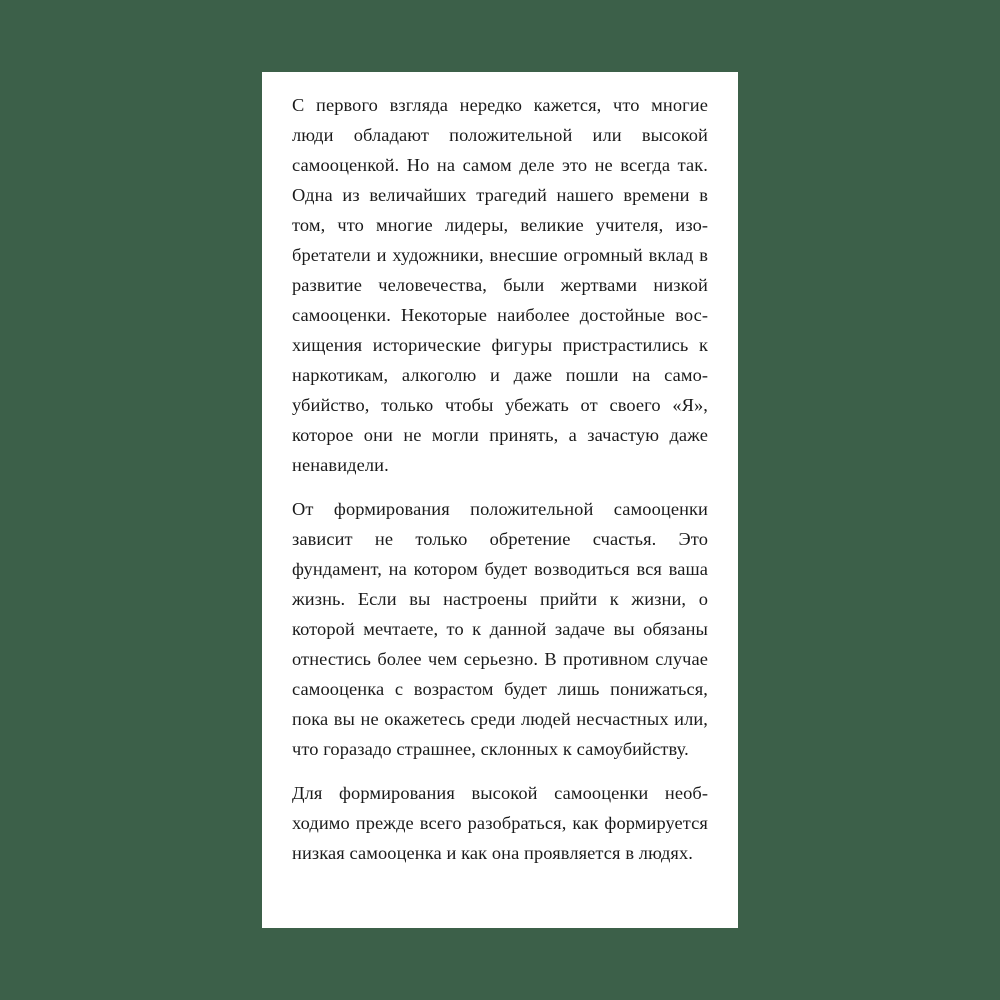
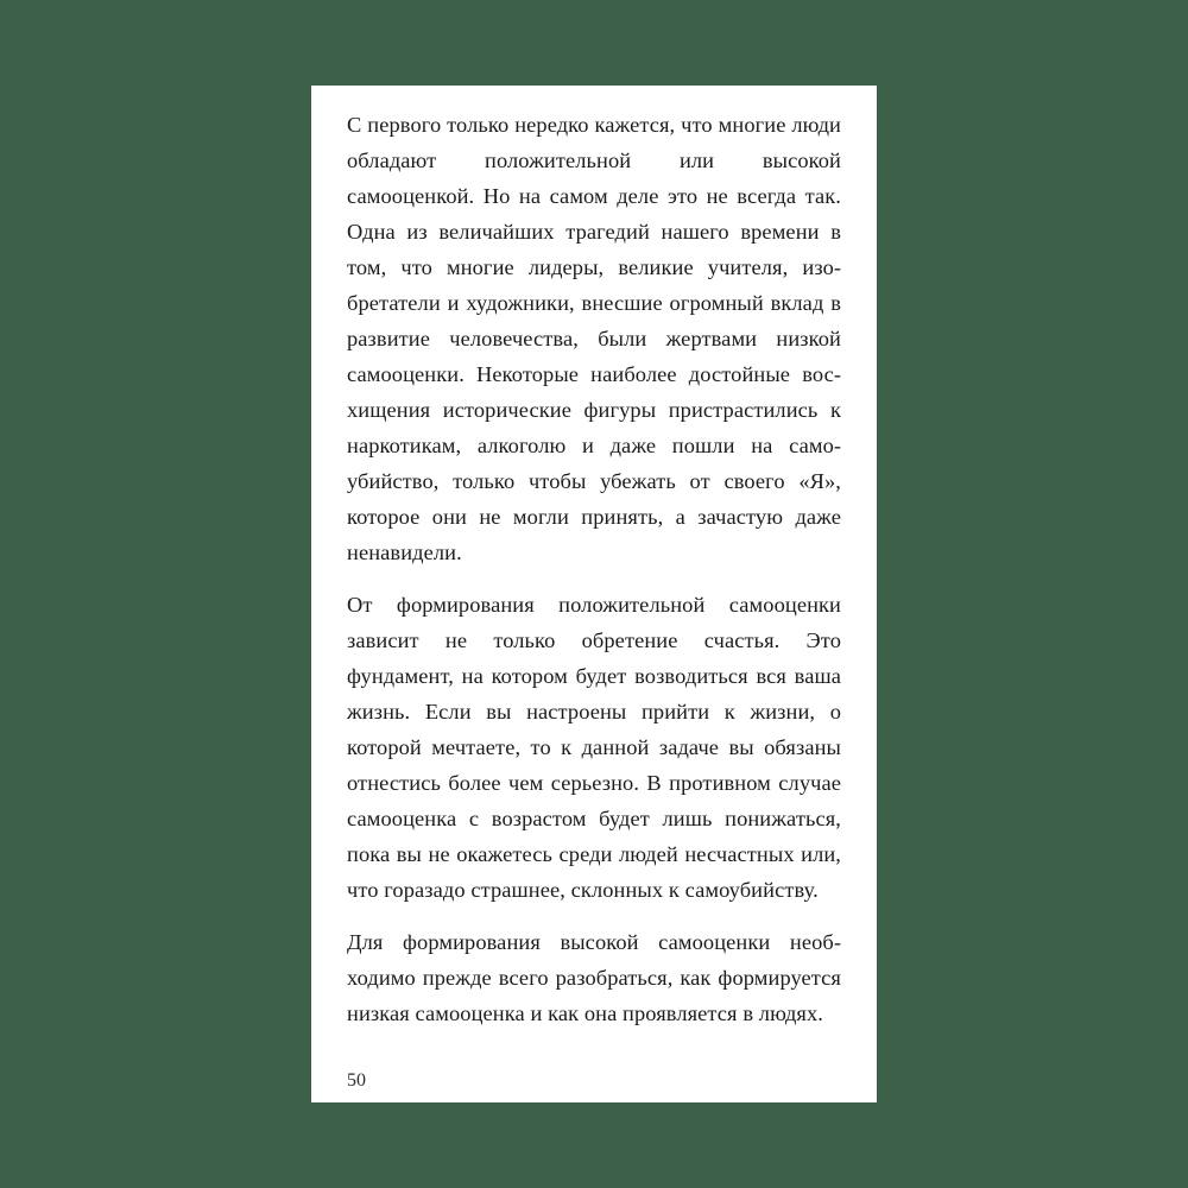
- С первого взгляда нередко кажется, что многие люди обладают положительной или высокой самооценкой. Но на самом деле это не всегда так. Одна из величайших трагедий нашего времени в том, что многие лидеры, великие учителя, изо­бретатели и художники, внесшие огромный вклад в развитие человечества, были жертвами низкой самооценки. Некоторые наиболее достойные вос­хищения исторические фигуры пристрастились к наркотикам, алкоголю и даже пошли на само­убийство, только чтобы убежать от своего «Я», которое они не могли принять, а зачастую даже ненавидели.
+ С первого только нередко кажется, что многие люди обладают положительной или высокой самооценкой. Но на самом деле это не всегда так. Одна из величайших трагедий нашего времени в том, что многие лидеры, великие учителя, изо­бретатели и художники, внесшие огромный вклад в развитие человечества, были жертвами низкой самооценки. Некоторые наиболее достойные вос­хищения исторические фигуры пристрастились к наркотикам, алкоголю и даже пошли на само­убийство, только чтобы убежать от своего «Я», которое они не могли принять, а зачастую даже ненавидели.
  От формирования положительной самооцен­ки зависит не только обретение счастья. Это фундамент, на котором будет возводиться вся ваша жизнь. Если вы настроены прийти к жиз­ни, о которой мечтаете, то к данной задаче вы обязаны отнестись более чем серьезно. В против­ном случае самооценка с возрастом будет лишь понижаться, пока вы не окажетесь среди людей несчастных или, что горазадо страшнее, склонных к самоубийству.
  Для формирования высокой самооценки необ­ходимо прежде всего разобраться, как формиру­ется низкая самооценка и как она проявляется в людях.
+ 50
